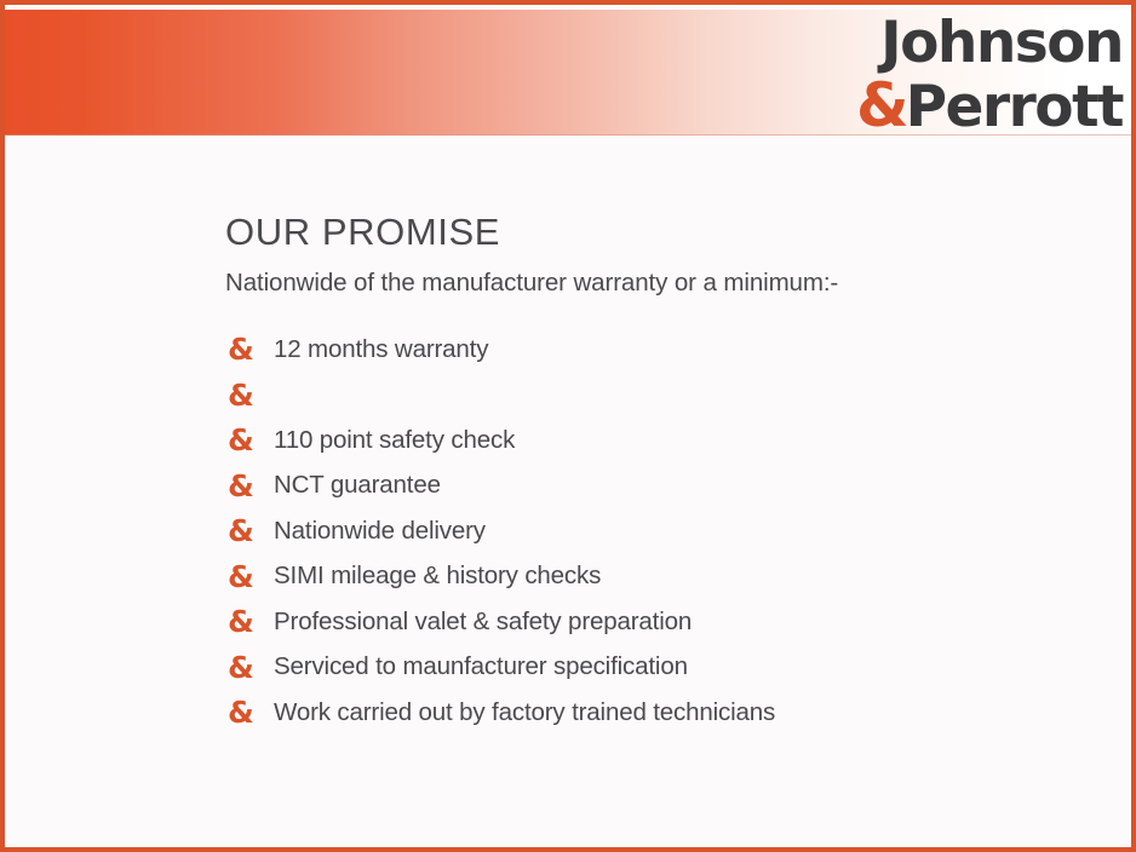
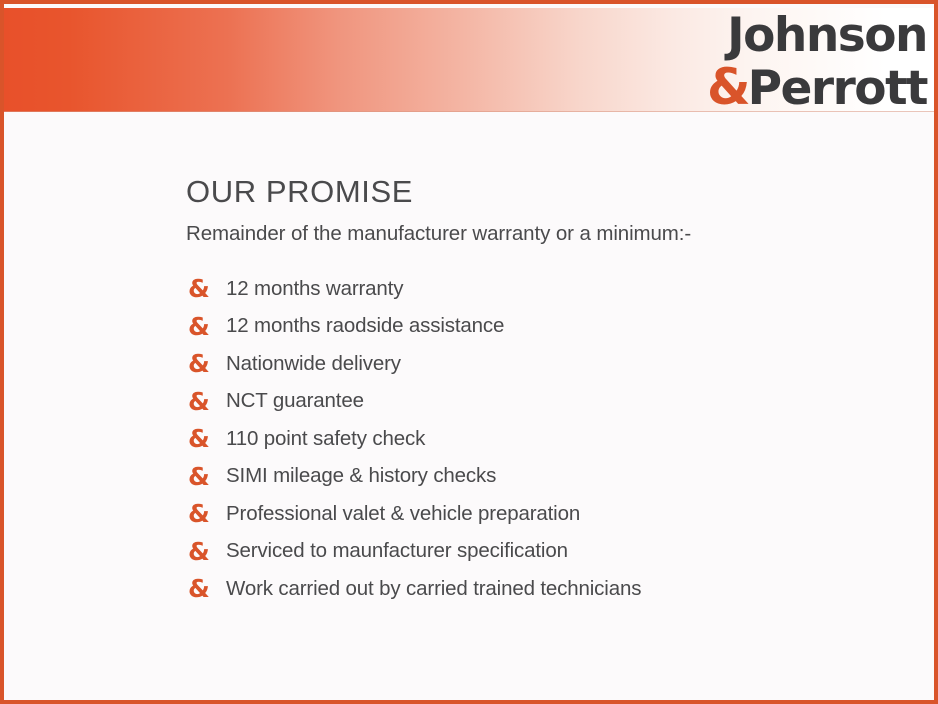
  Johnson
  &Perrott
  OUR PROMISE
- Nationwide of the manufacturer warranty or a minimum:-
+ Remainder of the manufacturer warranty or a minimum:-
  &
  12 months warranty
  &
+ 12 months raodside assistance
  &
- 110 point safety check
+ Nationwide delivery
  &
  NCT guarantee
  &
- Nationwide delivery
+ 110 point safety check
  &
  SIMI mileage & history checks
  &
- Professional valet & safety preparation
+ Professional valet & vehicle preparation
  &
  Serviced to maunfacturer specification
  &
- Work carried out by factory trained technicians
+ Work carried out by carried trained technicians
